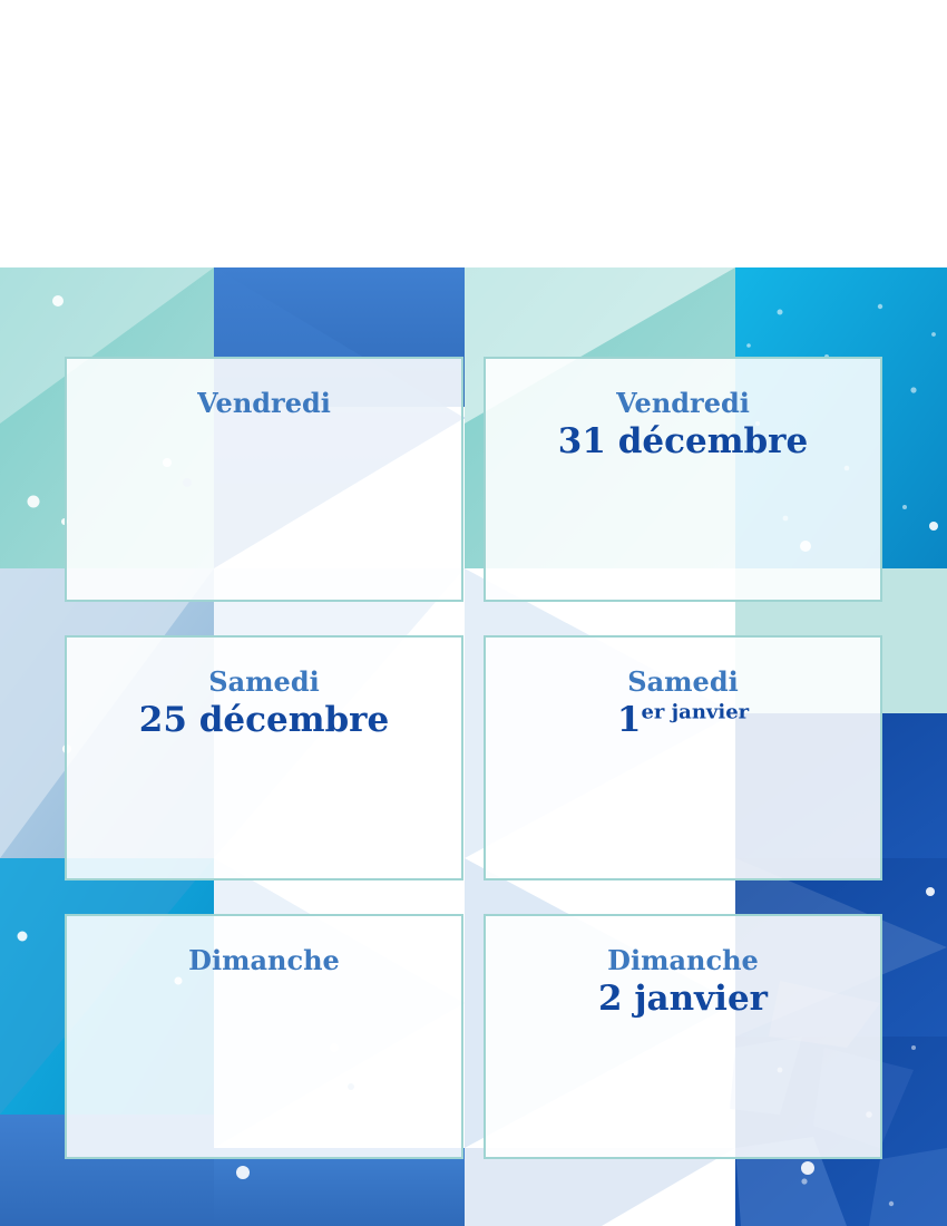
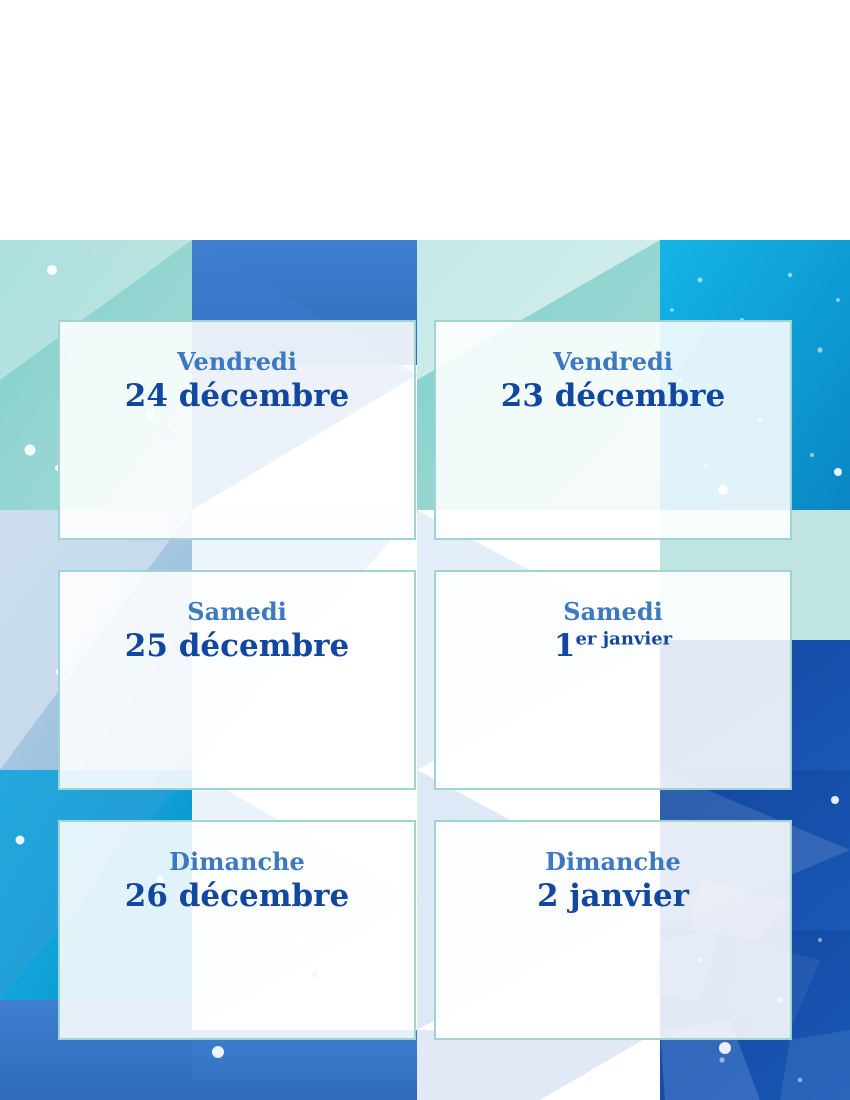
  Vendredi
+ 24 décembre
  Vendredi
- 31 décembre
+ 23 décembre
  Samedi
  25 décembre
  Samedi
  1er janvier
  Dimanche
+ 26 décembre
  Dimanche
  2 janvier
